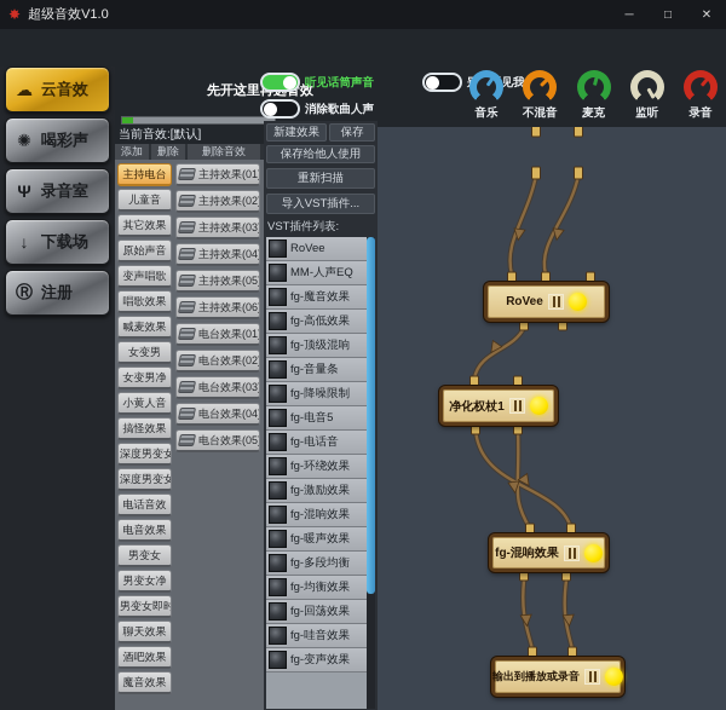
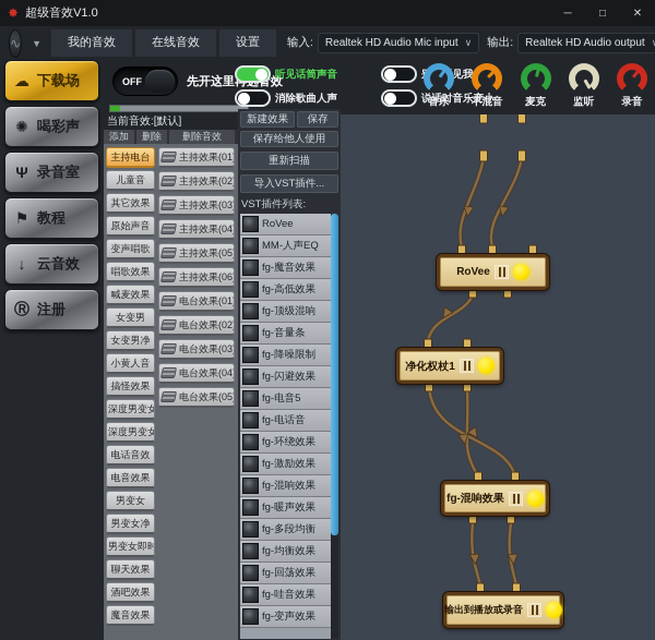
  ✸
  超级音效V1.0
  ─
  □
  ✕
+ ∿
+ ▼
+ 我的音效
+ 在线音效
+ 设置
+ 输入:
+ Realtek HD Audio Mic input
+ ∨
+ 输出:
+ Realtek HD Audio output
  ☁
- 云音效
+ 下载场
  ✺
  喝彩声
  Ψ
  录音室
+ ⚑
+ 教程
  ↓
- 下载场
+ 云音效
  Ⓡ
  注册
+ OFF
  听见话筒声音
  消除歌曲人声
+ 说话时音乐变小
  音乐
  不混音
  麦克
  监听
  录音
  当前音效:[默认]
  添加
  删除
  删除音效
  主持电台
  儿童音
  其它效果
  原始声音
  变声唱歌
  唱歌效果
  喊麦效果
  女变男
  女变男净
  小黄人音
  搞怪效果
  深度男变女
  电话音效
  电音效果
  男变女
  男变女净
  男变女即时
  聊天效果
  酒吧效果
  魔音效果
  主持效果(01
  主持效果(02
  主持效果(03
  主持效果(04
  主持效果(05
  主持效果(06
  电台效果(01
  电台效果(02
  电台效果(03
  电台效果(04
  电台效果(05
  新建效果
  保存
  保存给他人使用
  重新扫描
  导入VST插件...
  VST插件列表:
  RoVee
  MM-人声EQ
  fg-魔音效果
  fg-高低效果
  fg-顶级混响
  fg-音量条
  fg-降噪限制
+ fg-闪避效果
  fg-电音5
  fg-电话音
  fg-环绕效果
  fg-激励效果
  fg-混响效果
  fg-暖声效果
  fg-多段均衡
  fg-均衡效果
  fg-回荡效果
  fg-哇音效果
  fg-变声效果
  RoVee
  净化权杖1
  fg-混响效果
  输出到播放或录音
